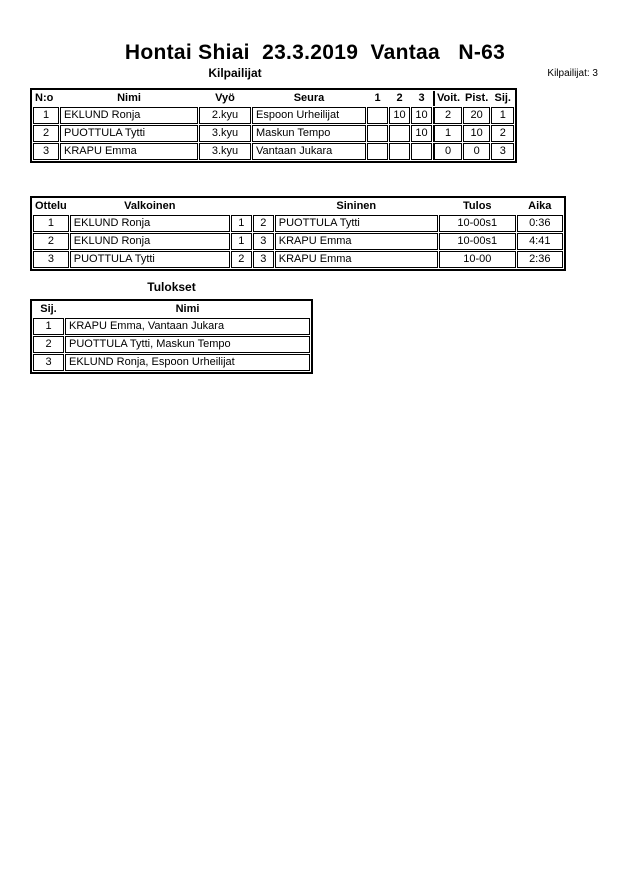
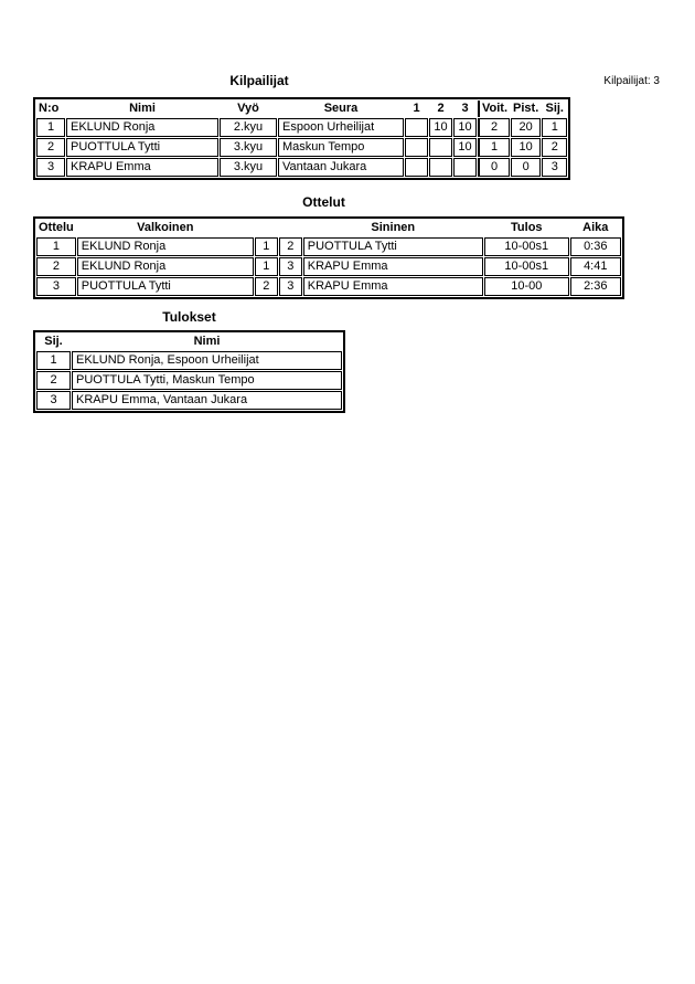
- Hontai Shiai 23.3.2019 Vantaa N-63
  Kilpailijat
  Kilpailijat: 3
  N:o	Nimi	Vyö	Seura	1	2	3	Voit.	Pist.	Sij.
  1	EKLUND Ronja	2.kyu	Espoon Urheilijat		10	10	2	20	1
  2	PUOTTULA Tytti	3.kyu	Maskun Tempo			10	1	10	2
  3	KRAPU Emma	3.kyu	Vantaan Jukara				0	0	3
+ Ottelut
  Ottelu	Valkoinen			Sininen	Tulos	Aika
  1	EKLUND Ronja	1	2	PUOTTULA Tytti	10-00s1	0:36
  2	EKLUND Ronja	1	3	KRAPU Emma	10-00s1	4:41
  3	PUOTTULA Tytti	2	3	KRAPU Emma	10-00	2:36
  Tulokset
  Sij.	Nimi
- 1	KRAPU Emma, Vantaan Jukara
+ 1	EKLUND Ronja, Espoon Urheilijat
  2	PUOTTULA Tytti, Maskun Tempo
- 3	EKLUND Ronja, Espoon Urheilijat
+ 3	KRAPU Emma, Vantaan Jukara
